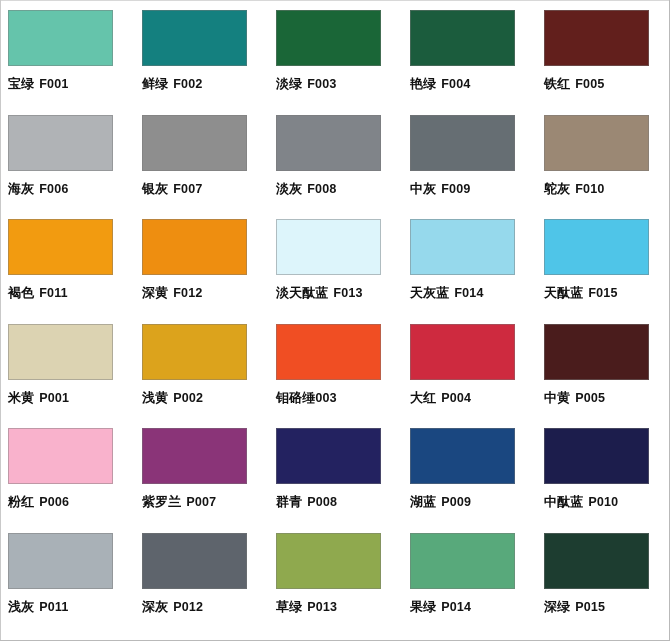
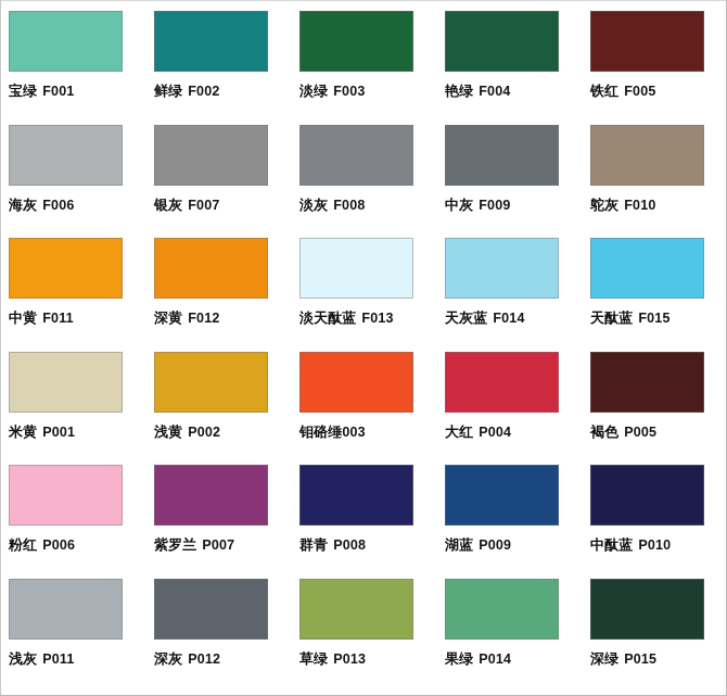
  宝绿 F001
  鲜绿 F002
  淡绿 F003
  艳绿 F004
  铁红 F005
  海灰 F006
  银灰 F007
  淡灰 F008
  中灰 F009
  鸵灰 F010
- 褐色 F011
+ 中黄 F011
  深黄 F012
  淡天酞蓝 F013
  天灰蓝 F014
  天酞蓝 F015
  米黄 P001
  浅黄 P002
  钼硌缍003
  大红 P004
- 中黄 P005
+ 褐色 P005
  粉红 P006
  紫罗兰 P007
  群青 P008
  湖蓝 P009
  中酞蓝 P010
  浅灰 P011
  深灰 P012
  草绿 P013
  果绿 P014
  深绿 P015
